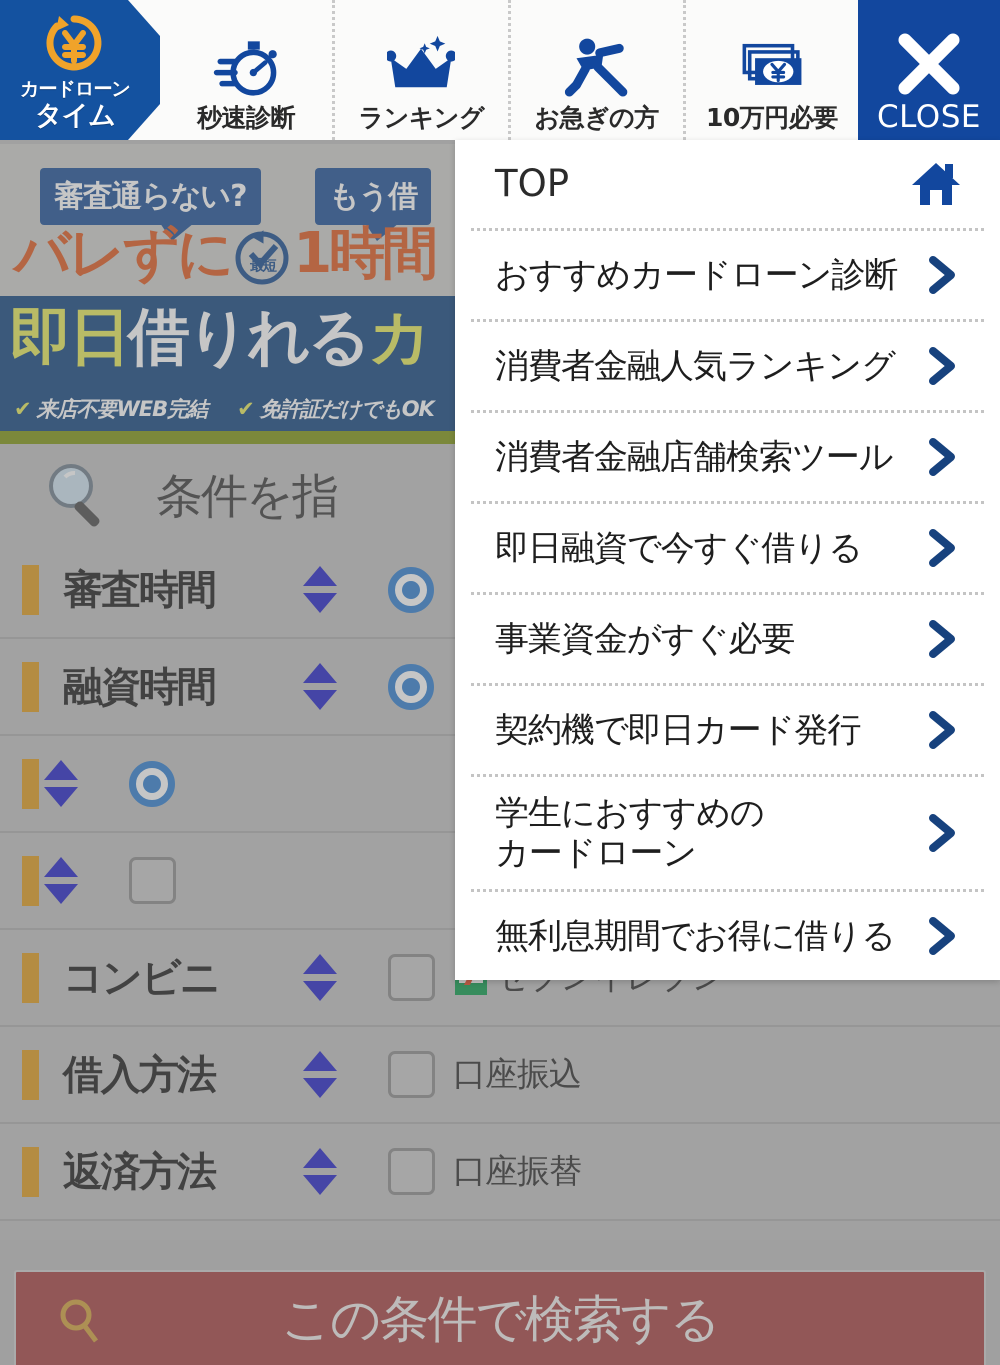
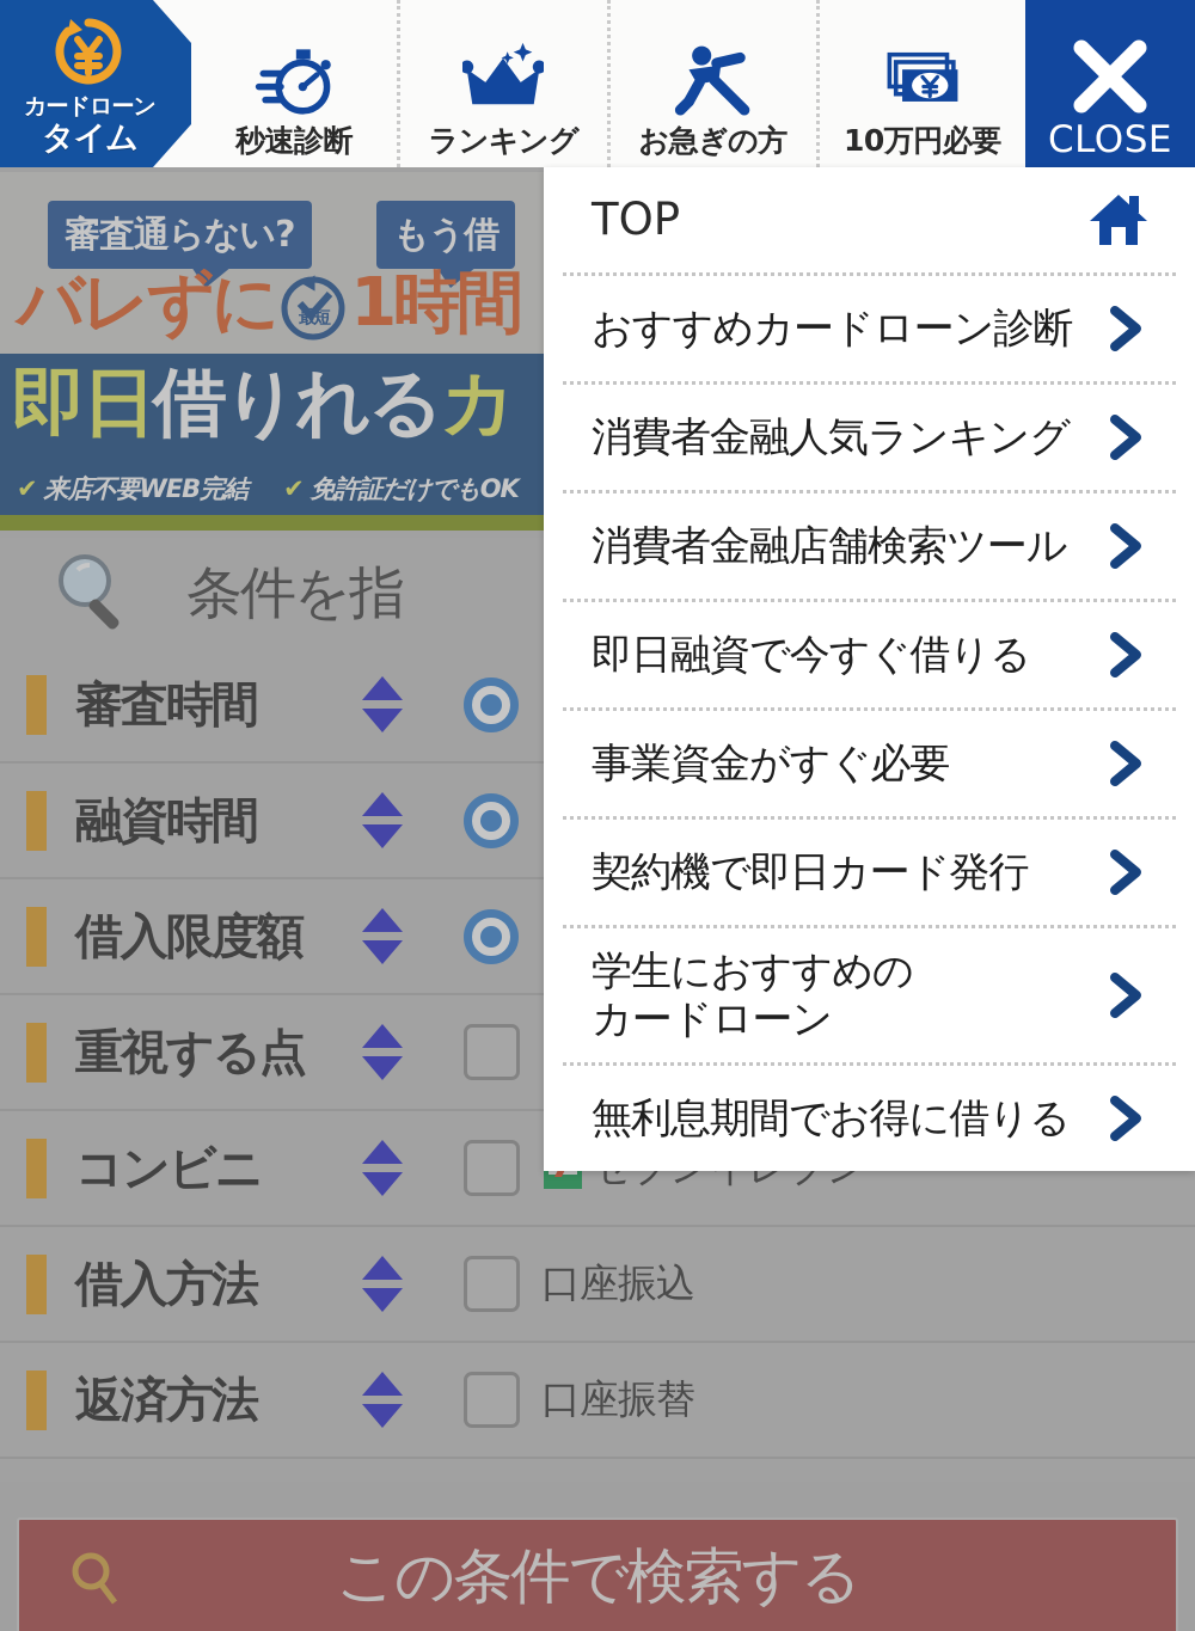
  審査通らない?
  もう借
  バレずに
  最短
  1時間
  即日借りれるカ
  ✔ 来店不要WEB完結
  ✔ 免許証だけでもOK
  条件を指
  審査時間
  融資時間
+ 借入限度額
+ 重視する点
  コンビニ
  借入方法
  口座振込
  返済方法
  口座振替
  この条件で検索する
  カードローン
  タイム
  秒速診断
  ランキング
  お急ぎの方
  10万円必要
  CLOSE
  TOP
  おすすめカードローン診断
  消費者金融人気ランキング
  消費者金融店舗検索ツール
  即日融資で今すぐ借りる
  事業資金がすぐ必要
  契約機で即日カード発行
  学生におすすめの
  カードローン
  無利息期間でお得に借りる
